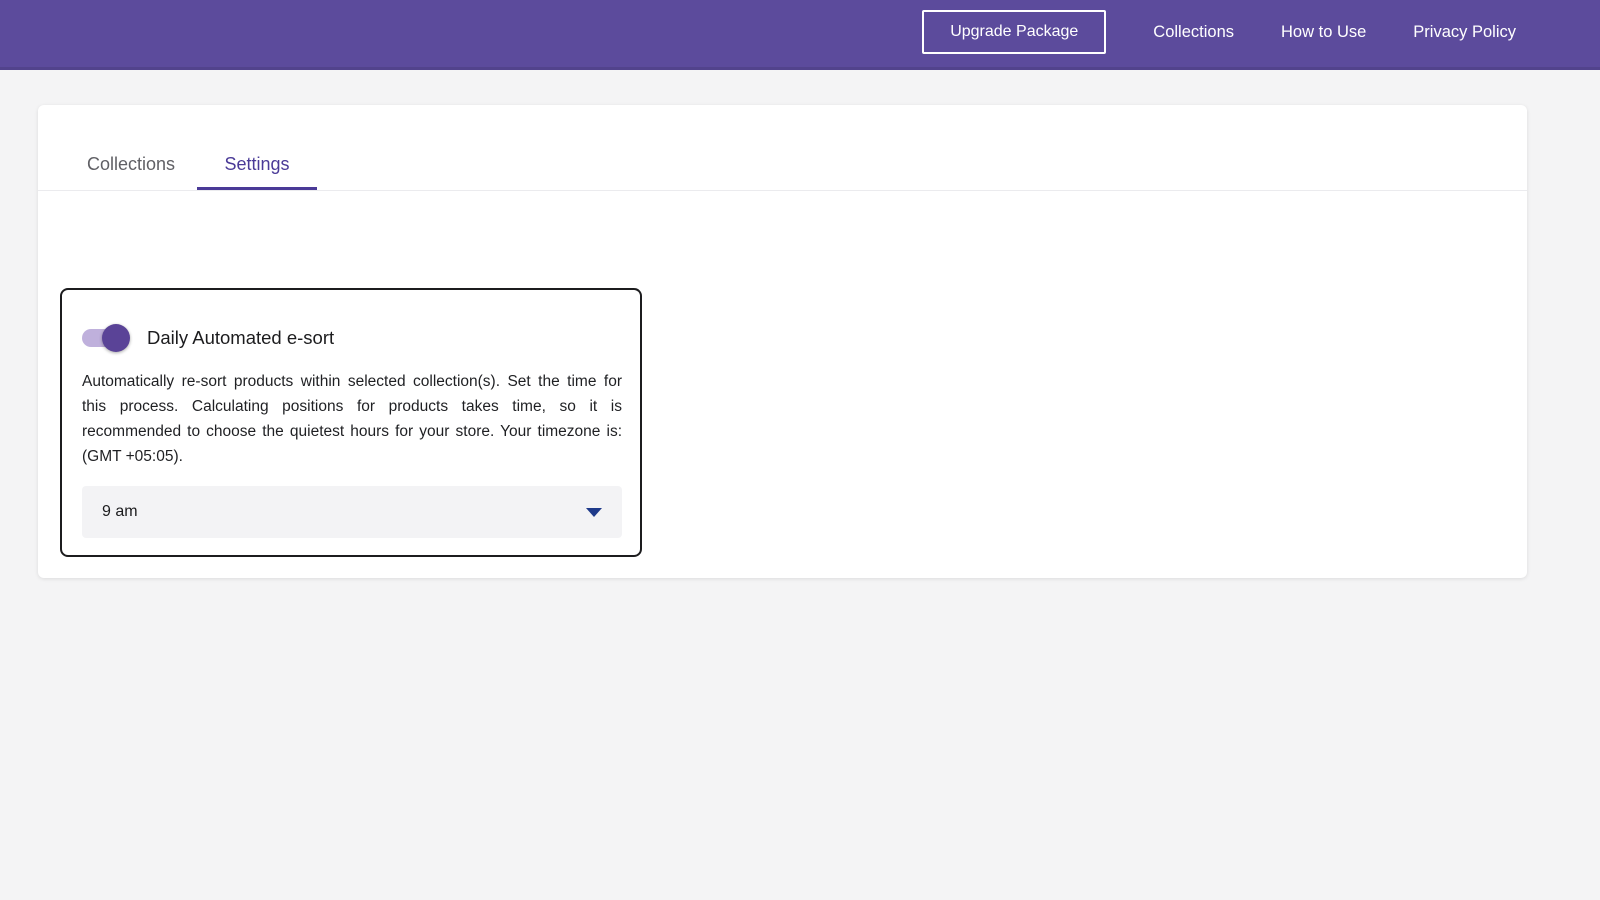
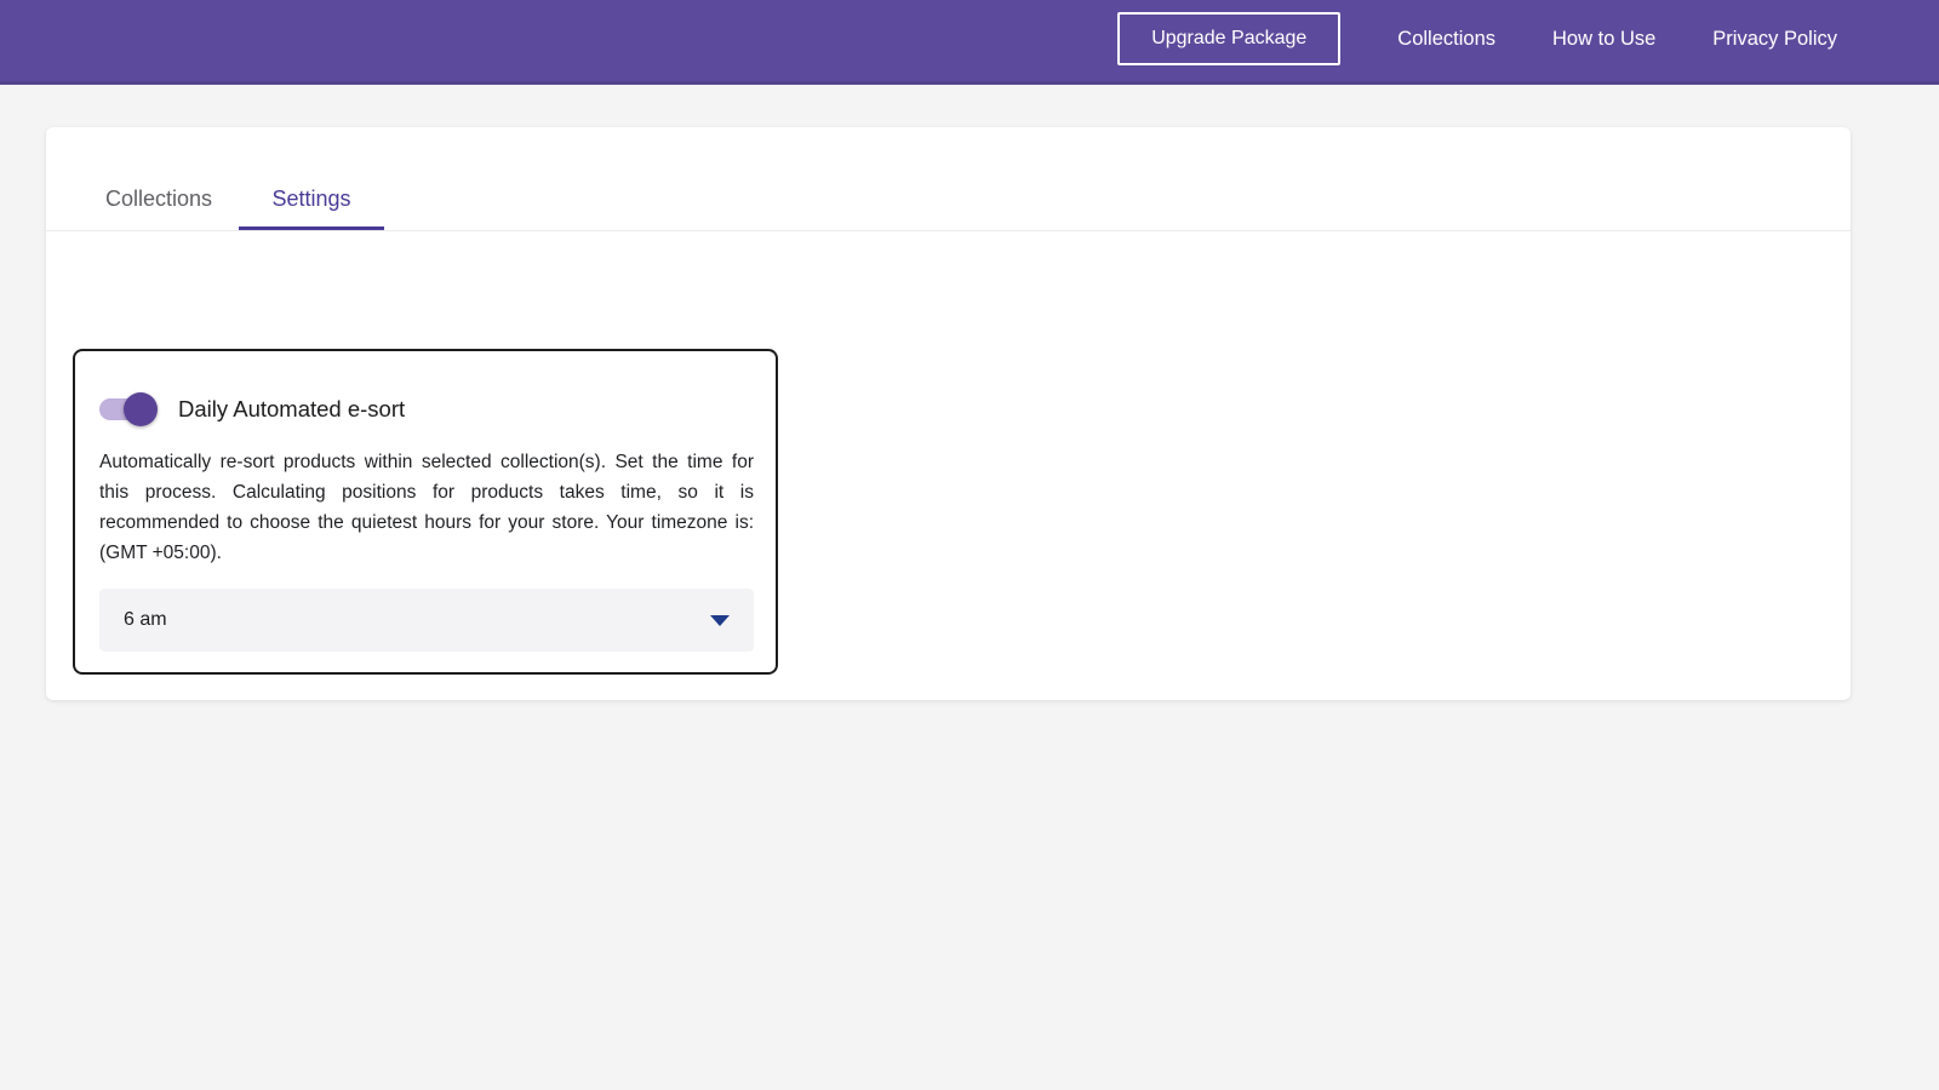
  Upgrade Package
  Collections
  How to Use
  Privacy Policy
  Collections
  Settings
  Daily Automated e-sort
- Automatically re-sort products within selected collection(s). Set the time for this process. Calculating positions for products takes time, so it is recommended to choose the quietest hours for your store. Your timezone is: (GMT +05:05).
+ Automatically re-sort products within selected collection(s). Set the time for this process. Calculating positions for products takes time, so it is recommended to choose the quietest hours for your store. Your timezone is: (GMT +05:00).
- 9 am
+ 6 am
